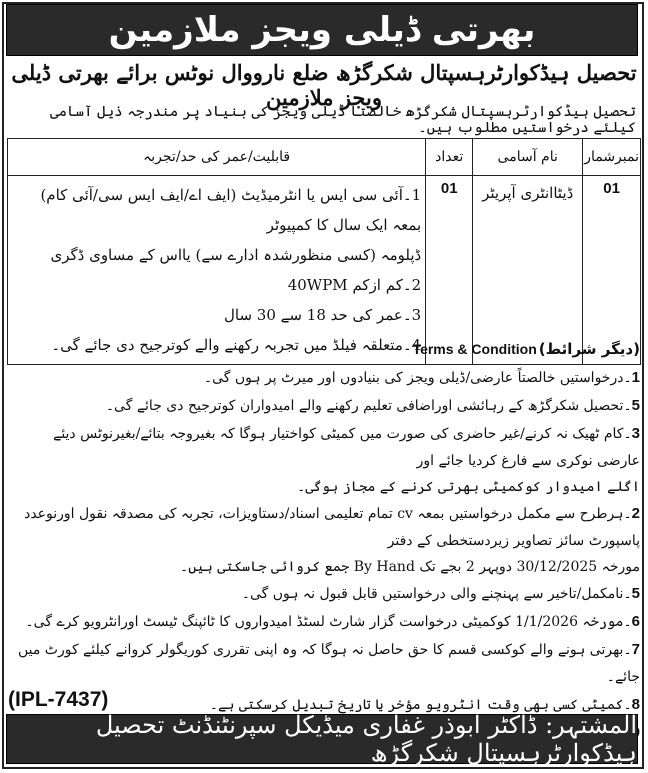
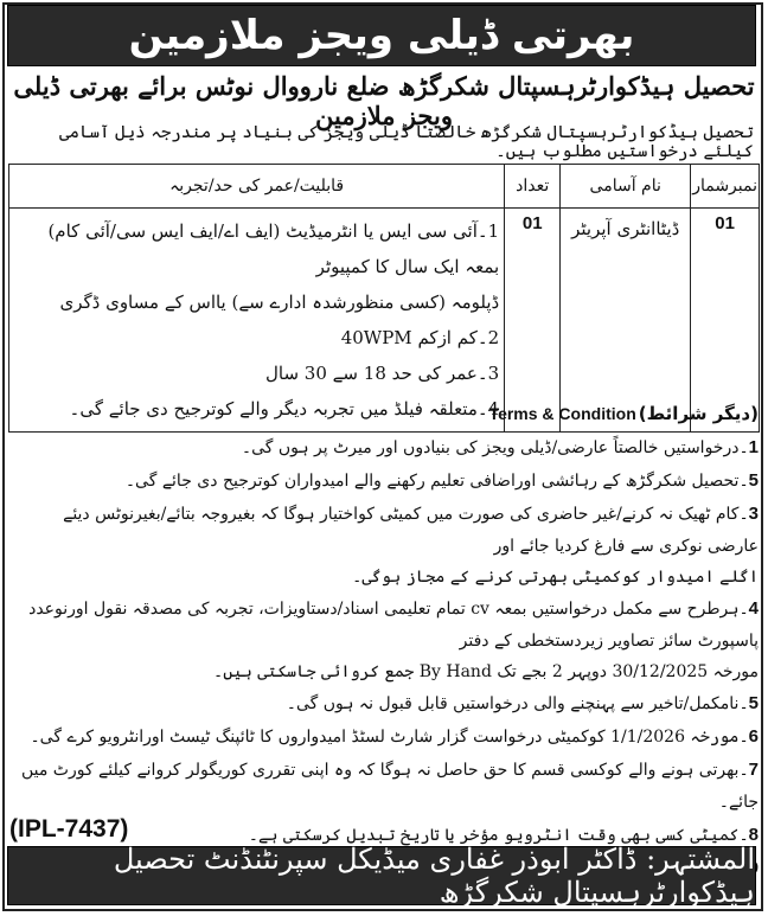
  بھرتی ڈیلی ویجز ملازمین
  تحصیل ہیڈکوارٹرہسپتال شکرگڑھ ضلع نارووال نوٹس برائے بھرتی ڈیلی ویجز ملازمین
  تحصیل ہیڈکوارٹرہسپتال شکرگڑھ خالصتاً ڈیلی ویجز کی بنیاد پر مندرجہ ذیل آسامی کیلئے درخواستیں مطلوب ہیں۔
  نمبرشمار	نام آسامی	تعداد	قابلیت/عمر کی حد/تجربہ
- 01	ڈیٹاانٹری آپریٹر	01	1۔آئی سی ایس یا انٹرمیڈیٹ (ایف اے/ایف ایس سی/آئی کام) بمعہ ایک سال کا کمپیوٹر ڈپلومہ (کسی منظورشدہ ادارے سے) یااس کے مساوی ڈگری 2۔کم ازکم 40WPM 3۔عمر کی حد 18 سے 30 سال 4۔متعلقہ فیلڈ میں تجربہ رکھنے والے کوترجیح دی جائے گی۔
+ 01	ڈیٹاانٹری آپریٹر	01	1۔آئی سی ایس یا انٹرمیڈیٹ (ایف اے/ایف ایس سی/آئی کام) بمعہ ایک سال کا کمپیوٹر ڈپلومہ (کسی منظورشدہ ادارے سے) یااس کے مساوی ڈگری 2۔کم ازکم 40WPM 3۔عمر کی حد 18 سے 30 سال 4۔متعلقہ فیلڈ میں تجربہ دیگر والے کوترجیح دی جائے گی۔
  Terms & Condition
  (دیگر شرائط)
  1۔درخواستیں خالصتاً عارضی/ڈیلی ویجز کی بنیادوں اور میرٹ پر ہوں گی۔
  5۔تحصیل شکرگڑھ کے رہائشی اوراضافی تعلیم رکھنے والے امیدواران کوترجیح دی جائے گی۔
  3۔کام ٹھیک نہ کرنے/غیر حاضری کی صورت میں کمیٹی کواختیار ہوگا کہ بغیروجہ بتائے/بغیرنوٹس دیئے عارضی نوکری سے فارغ کردیا جائے اور
  اگلے امیدوار کوکمیٹی بھرتی کرنے کے مجاز ہوگی۔
- 2۔ہرطرح سے مکمل درخواستیں بمعہ cv تمام تعلیمی اسناد/دستاویزات، تجربہ کی مصدقہ نقول اورنوعدد پاسپورٹ سائز تصاویر زیردستخطی کے دفتر
+ 4۔ہرطرح سے مکمل درخواستیں بمعہ cv تمام تعلیمی اسناد/دستاویزات، تجربہ کی مصدقہ نقول اورنوعدد پاسپورٹ سائز تصاویر زیردستخطی کے دفتر
  مورخہ 30/12/2025 دوپہر 2 بجے تک By Hand جمع کروائی جاسکتی ہیں۔
  5۔نامکمل/تاخیر سے پہنچنے والی درخواستیں قابل قبول نہ ہوں گی۔
  6۔مورخہ 1/1/2026 کوکمیٹی درخواست گزار شارٹ لسٹڈ امیدواروں کا ٹائپنگ ٹیسٹ اورانٹرویو کرے گی۔
  7۔بھرتی ہونے والے کوکسی قسم کا حق حاصل نہ ہوگا کہ وہ اپنی تقرری کوریگولر کروانے کیلئے کورٹ میں جائے۔
  8۔کمیٹی کسی بھی وقت انٹرویو مؤخر ی تاریخ تبدیل کرسکتی ہے۔
  (IPL-7437)
  المشتہر: ڈاکٹر ابوذر غفاری میڈیکل سپرنٹنڈنٹ تحصیل ہیڈکوارٹرہسپتال شکرگڑھ
